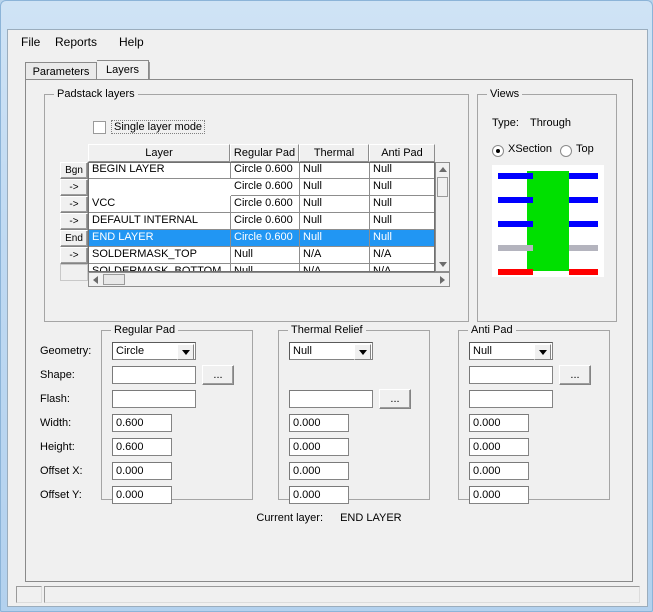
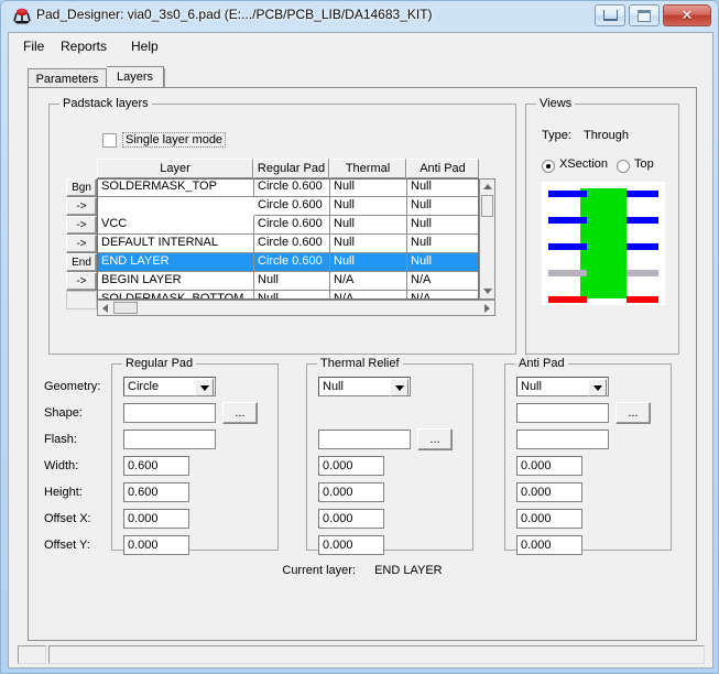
+ Pad_Designer: via0_3s0_6.pad (E:.../PCB/PCB_LIB/DA14683_KIT)
+ ✕
  File
  Reports
  Help
  Parameters
  Layers
  Padstack layers
  Single layer mode
  Bgn
  ->
  ->
  ->
  End
  ->
  Layer
  Regular Pad
  Anti Pad
- BEGIN LAYER
+ SOLDERMASK_TOP
  Circle 0.600
  Null
  Null
  Circle 0.600
  Null
  Null
  VCC
  Circle 0.600
  Null
  Null
  DEFAULT INTERNAL
  Circle 0.600
  Null
  Null
  END LAYER
  Circle 0.600
  Null
  Null
- SOLDERMASK_TOP
+ BEGIN LAYER
  Null
  N/A
  N/A
  Views
  Type: Through
  XSection
  Top
  Regular Pad
  Geometry:
  Shape:
  Flash:
  Width:
  Height:
  Offset X:
  Offset Y:
  Circle
  ...
  0.600
  0.600
  0.000
  0.000
  Thermal Relief
  Null
  ...
  0.000
  0.000
  0.000
  0.000
  Anti Pad
  Null
  ...
  0.000
  0.000
  0.000
  0.000
  Current layer: END LAYER
